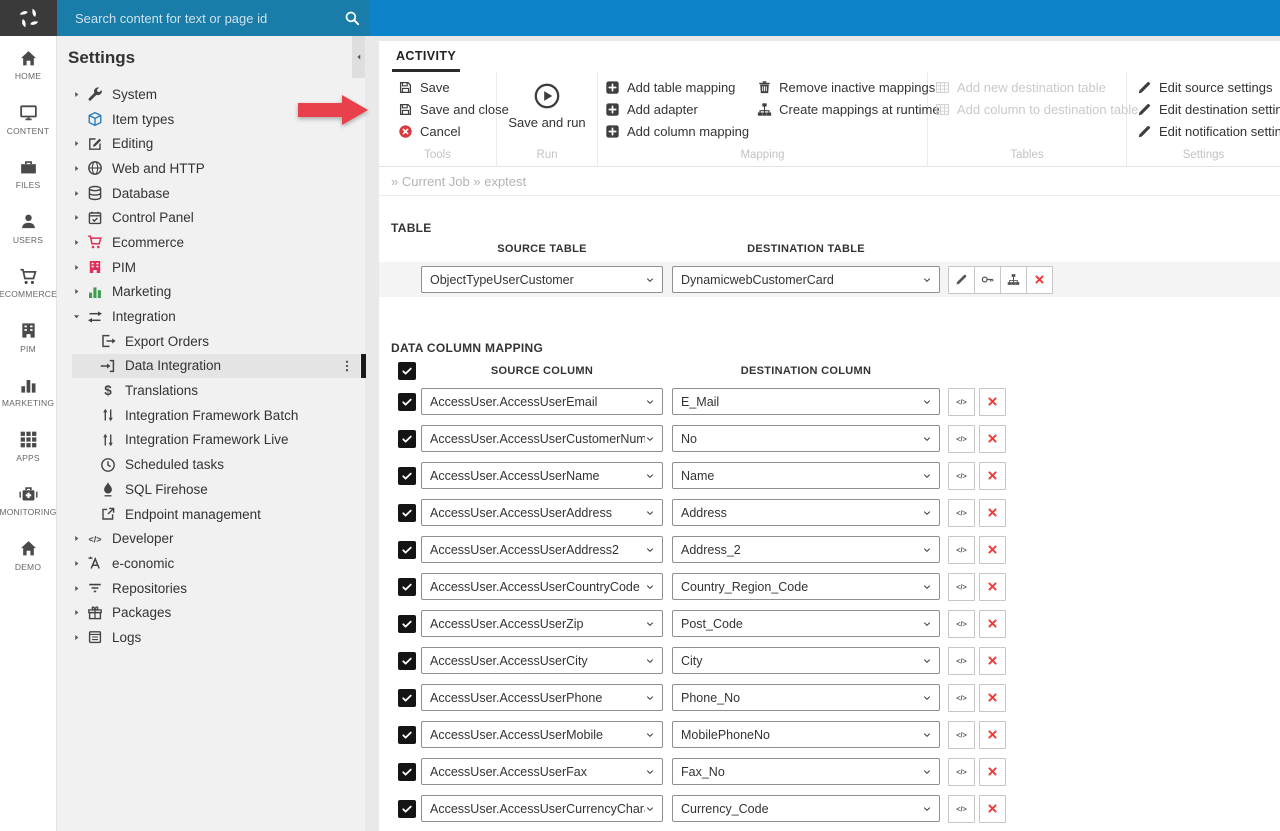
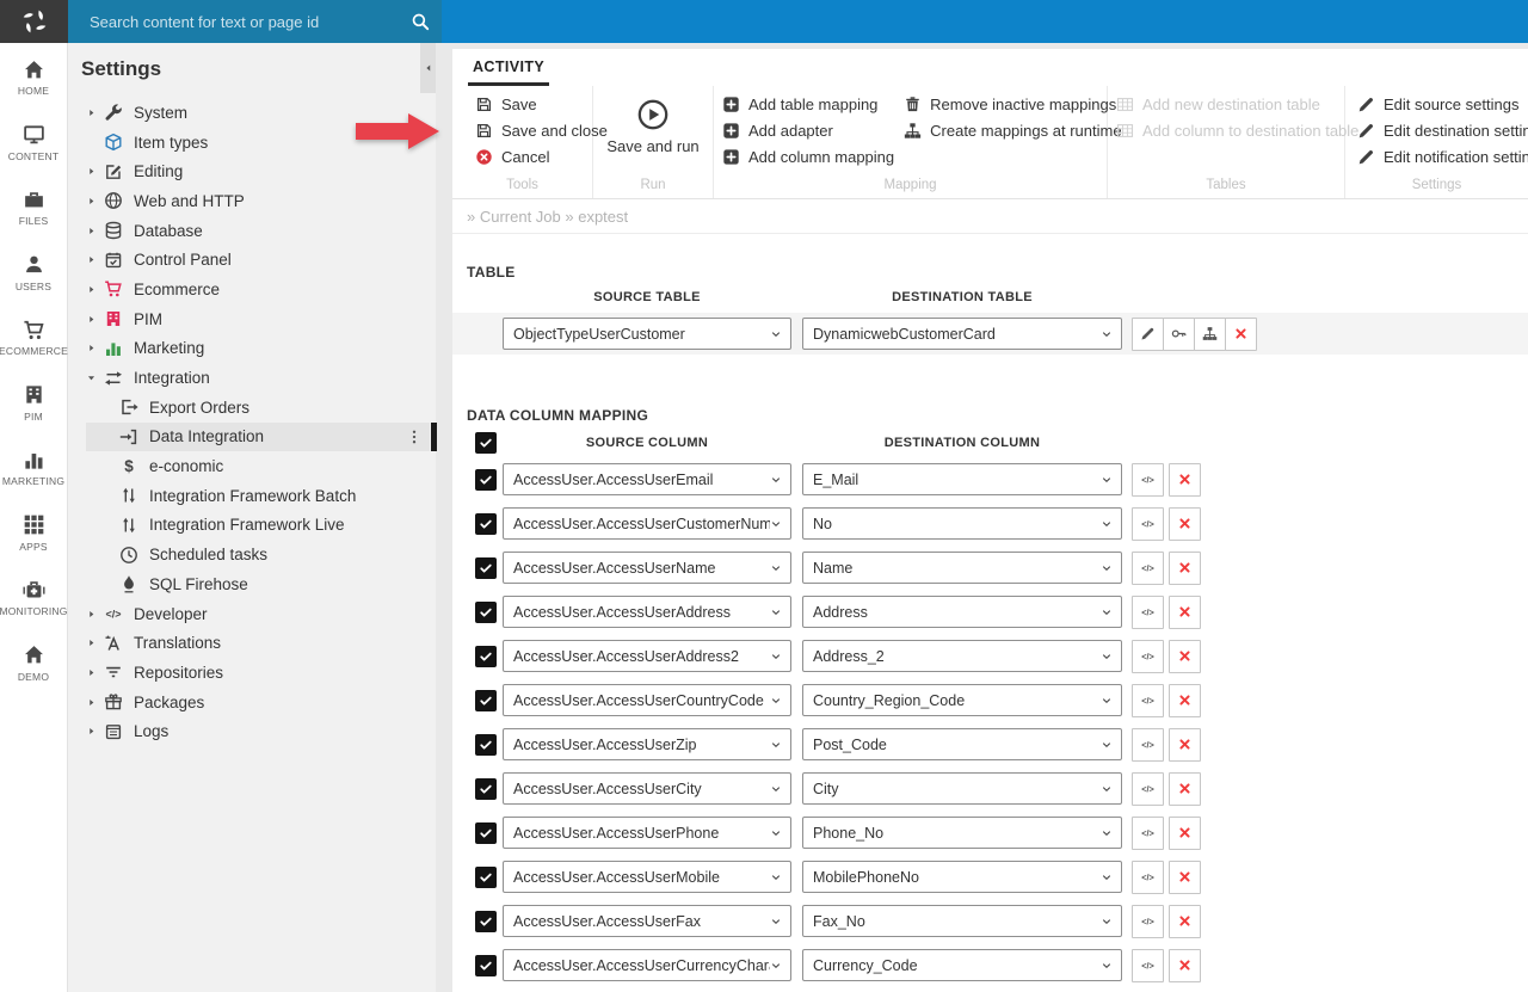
  Search content for text or page id
  HOME
  CONTENT
  FILES
  USERS
  ECOMMERCE
  PIM
  MARKETING
  APPS
  MONITORING
  DEMO
  Settings
  System
  Item types
  Editing
  Web and HTTP
  Database
  Control Panel
  Ecommerce
  PIM
  Marketing
  Integration
  Export Orders
  Data Integration
- Translations
+ e-conomic
  Integration Framework Batch
  Integration Framework Live
  Scheduled tasks
  SQL Firehose
- Endpoint management
  Developer
- e-conomic
+ Translations
  Repositories
  Packages
  Logs
  ACTIVITY
  Save
  Save and close
  Cancel
  Tools
  Save and run
  Run
  Add table mapping
  Add adapter
  Add column mapping
  Remove inactive mappings
  Create mappings at runtim
  Mapping
  Add new destination table
  Add column to destination table
  Tables
  Edit source settings
  Edit destination settin
  Edit notification settin
  Settings
  » Current Job » exptest
  TABLE
  SOURCE TABLE
  DESTINATION TABLE
  ObjectTypeUserCustomer
  DynamicwebCustomerCard
  DATA COLUMN MAPPING
  SOURCE COLUMN
  DESTINATION COLUMN
  AccessUser.AccessUserEmail
  E_Mail
  AccessUser.AccessUserCustomerNum
  No
  AccessUser.AccessUserName
  Name
  AccessUser.AccessUserAddress
  Address
  AccessUser.AccessUserAddress2
  Address_2
  AccessUser.AccessUserCountryCode
  Country_Region_Code
  AccessUser.AccessUserZip
  Post_Code
  AccessUser.AccessUserCity
  City
  AccessUser.AccessUserPhone
  Phone_No
  AccessUser.AccessUserMobile
  MobilePhoneNo
  AccessUser.AccessUserFax
  Fax_No
  AccessUser.AccessUserCurrencyChar
  Currency_Code
